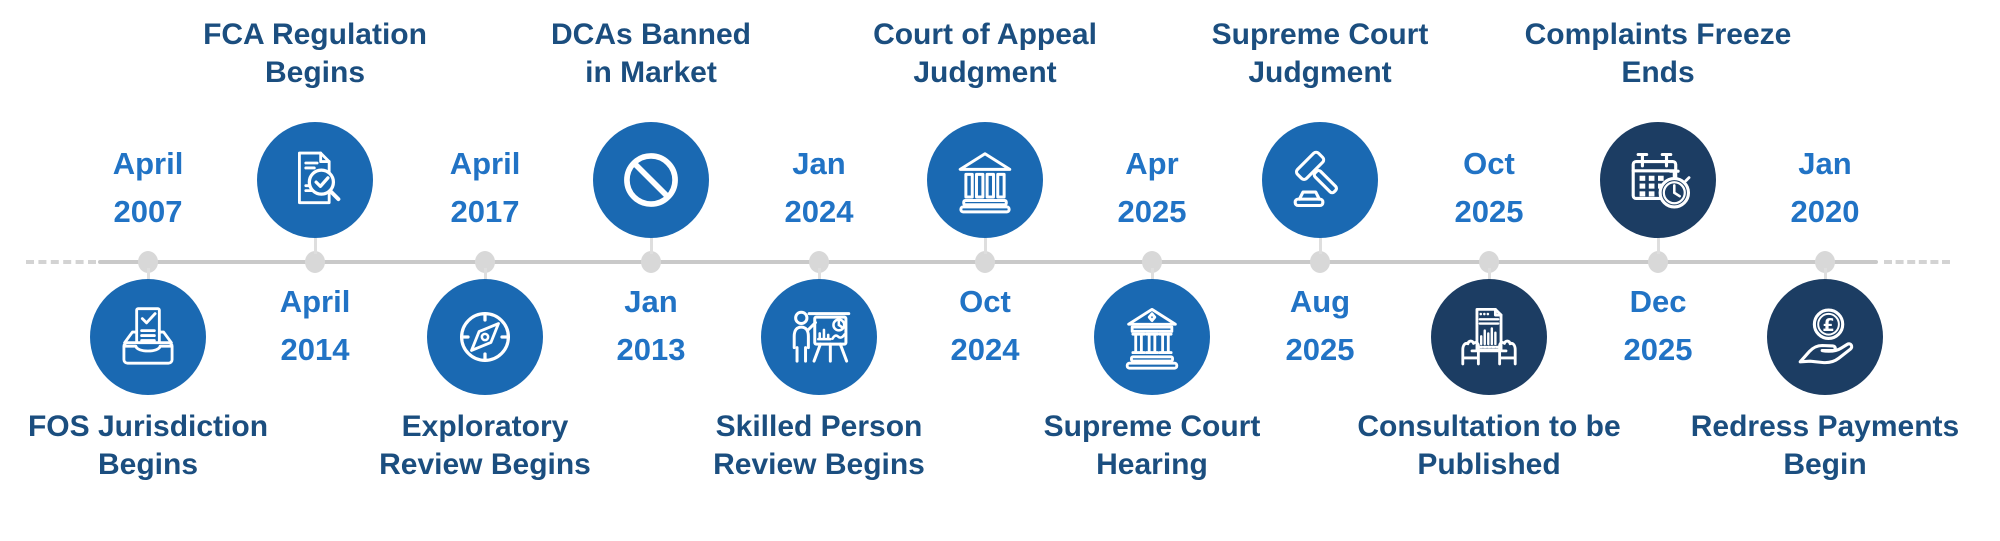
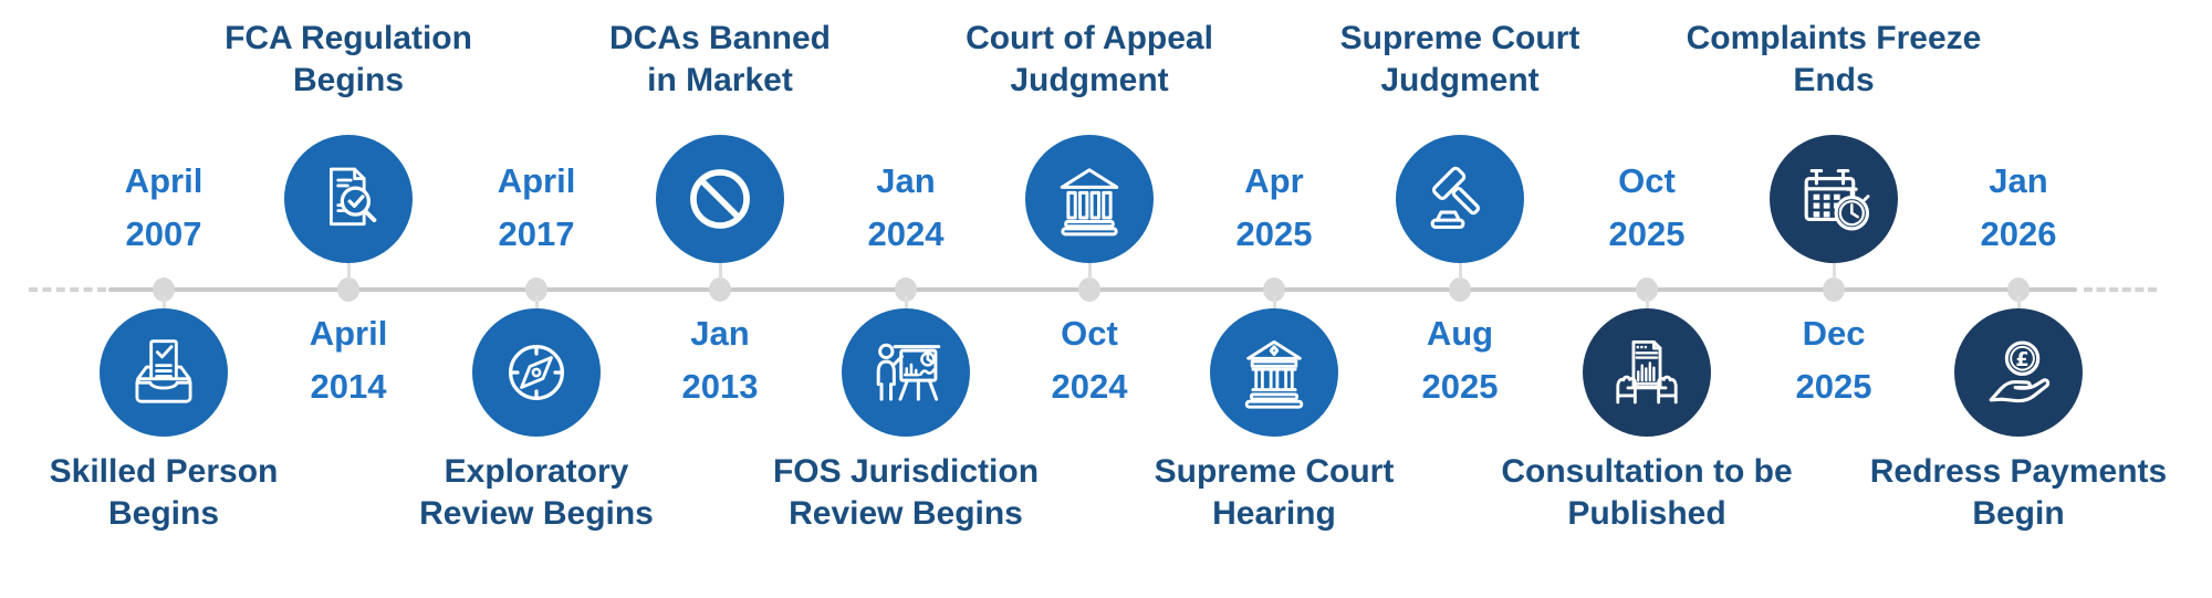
  April
  2007
- FOS Jurisdiction
+ Skilled Person
  Begins
  FCA Regulation
  Begins
  April
  2014
  April
  2017
  Exploratory
  Review Begins
  DCAs Banned
  in Market
  Jan
  2013
  Jan
  2024
- Skilled Person
+ FOS Jurisdiction
  Review Begins
  Court of Appeal
  Judgment
  Oct
  2024
  Apr
  2025
  Supreme Court
  Hearing
  Supreme Court
  Judgment
  Aug
  2025
  Oct
  2025
  Consultation to be
  Published
  Complaints Freeze
  Ends
  Dec
  2025
  Jan
- 2020
+ 2026
  £
  Redress Payments
  Begin
